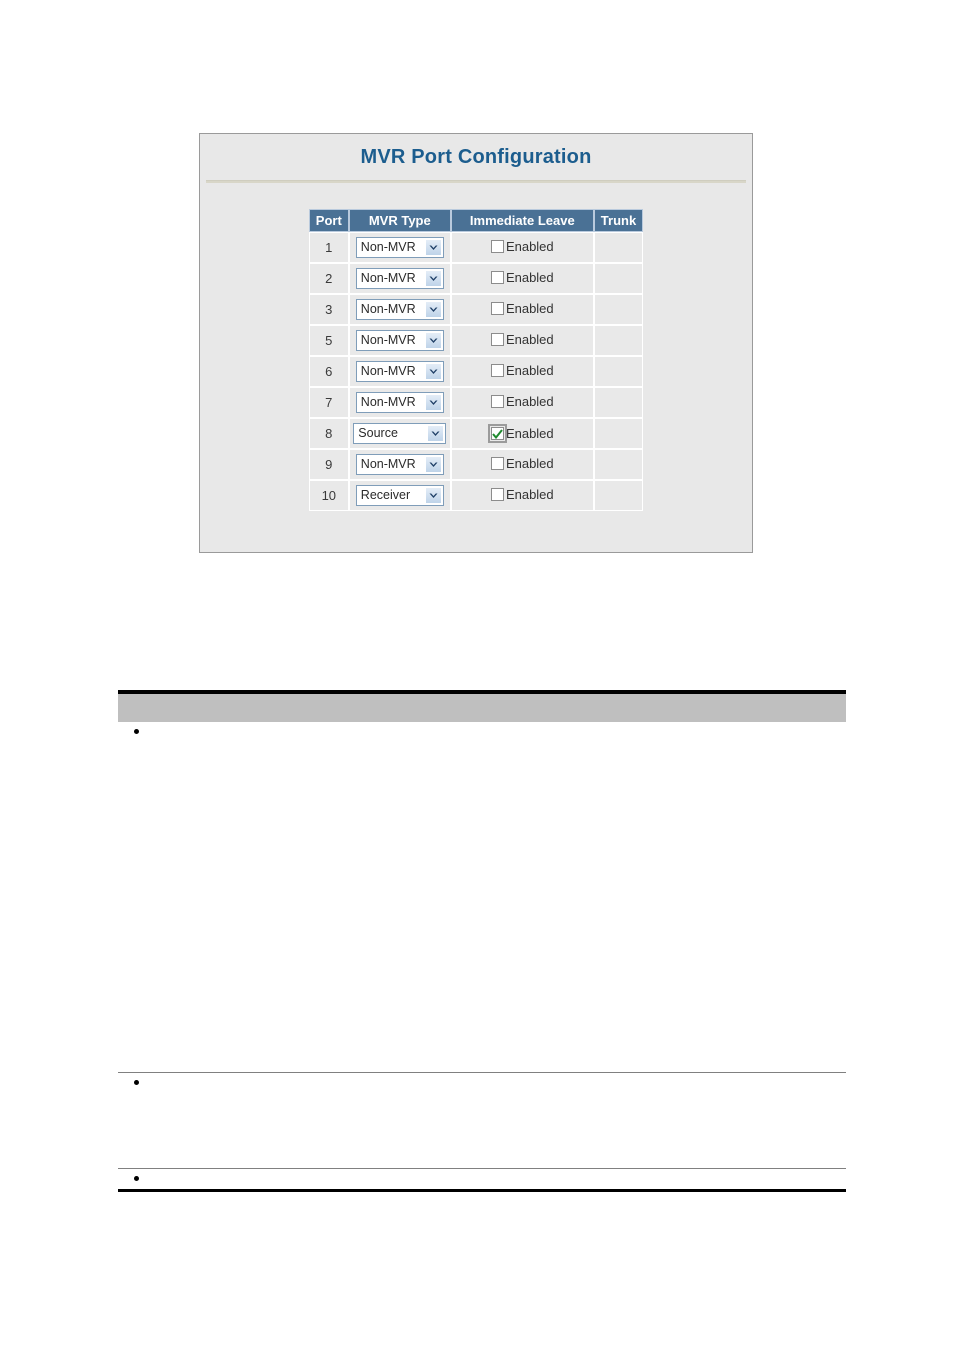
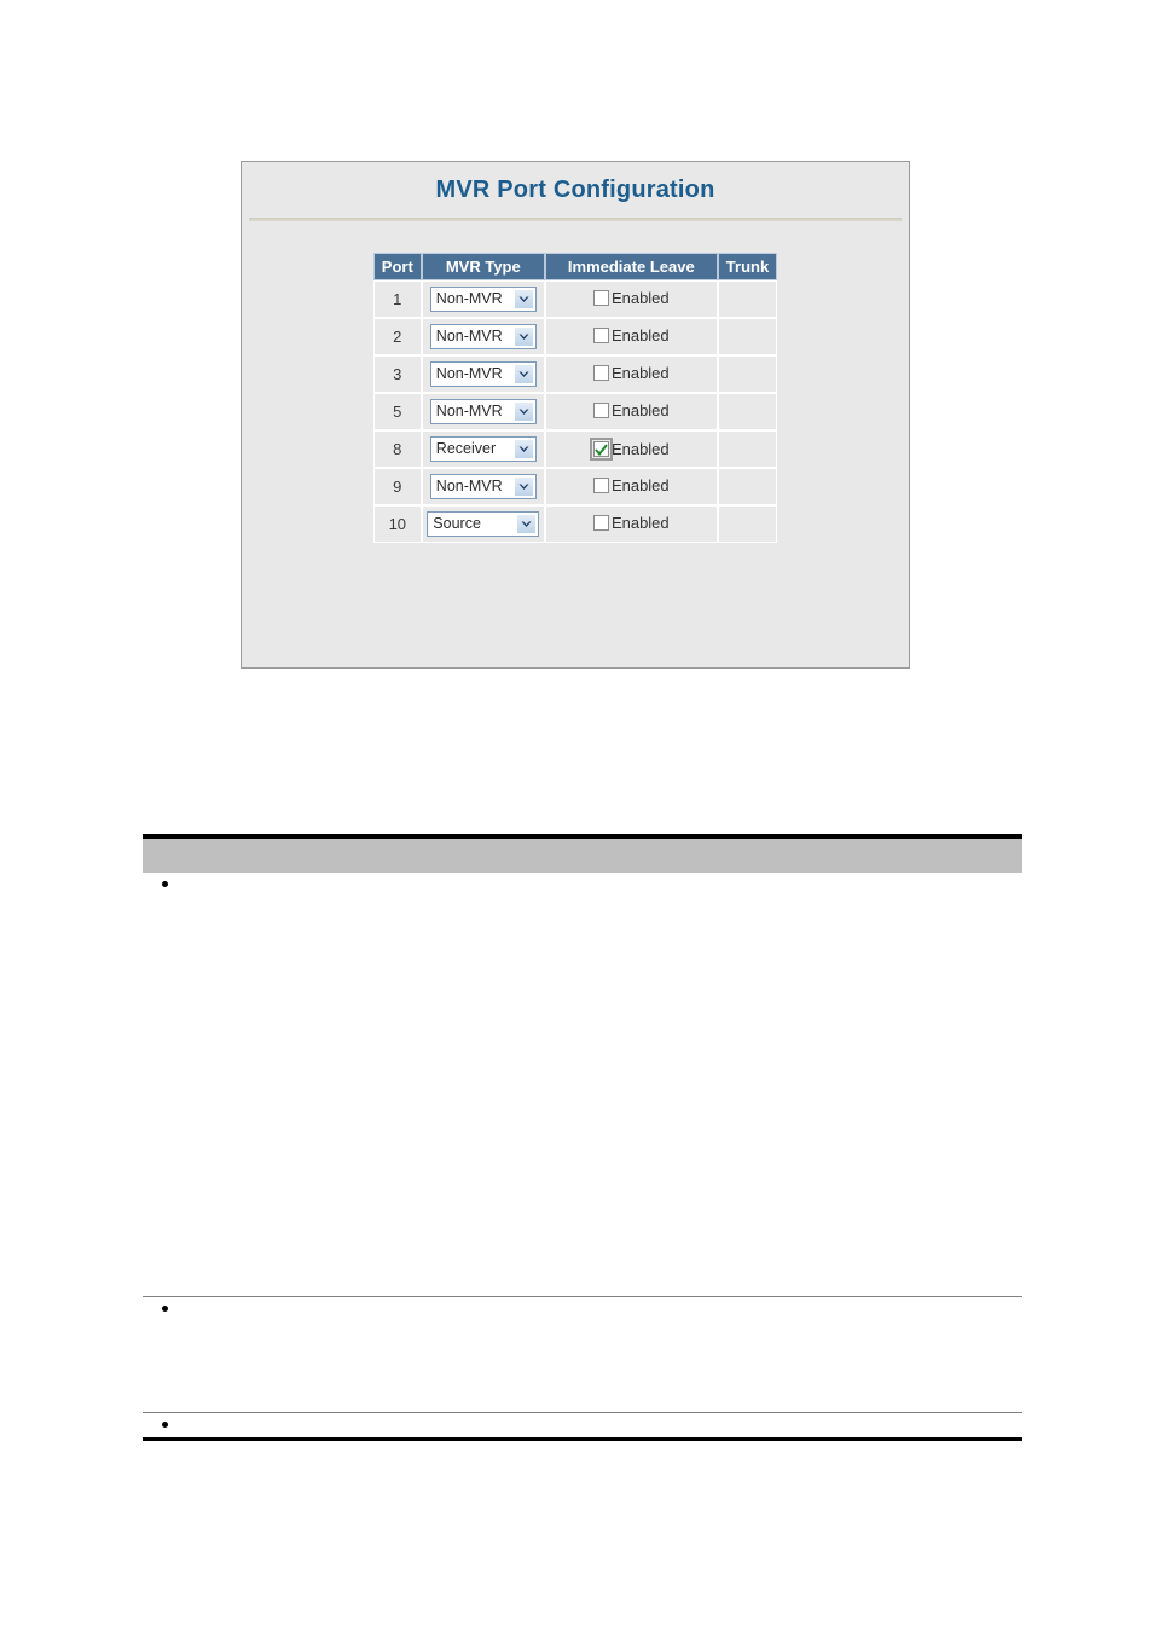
  MVR Port Configuration
  Port	MVR Type	Immediate Leave	Trunk
  1	Non-MVR	Enabled
  2	Non-MVR	Enabled
  3	Non-MVR	Enabled
  5	Non-MVR	Enabled
- 6	Non-MVR	Enabled
- 7	Non-MVR	Enabled
- 8	Source	Enabled
+ 8	Receiver	Enabled
  9	Non-MVR	Enabled
- 10	Receiver	Enabled
+ 10	Source	Enabled
